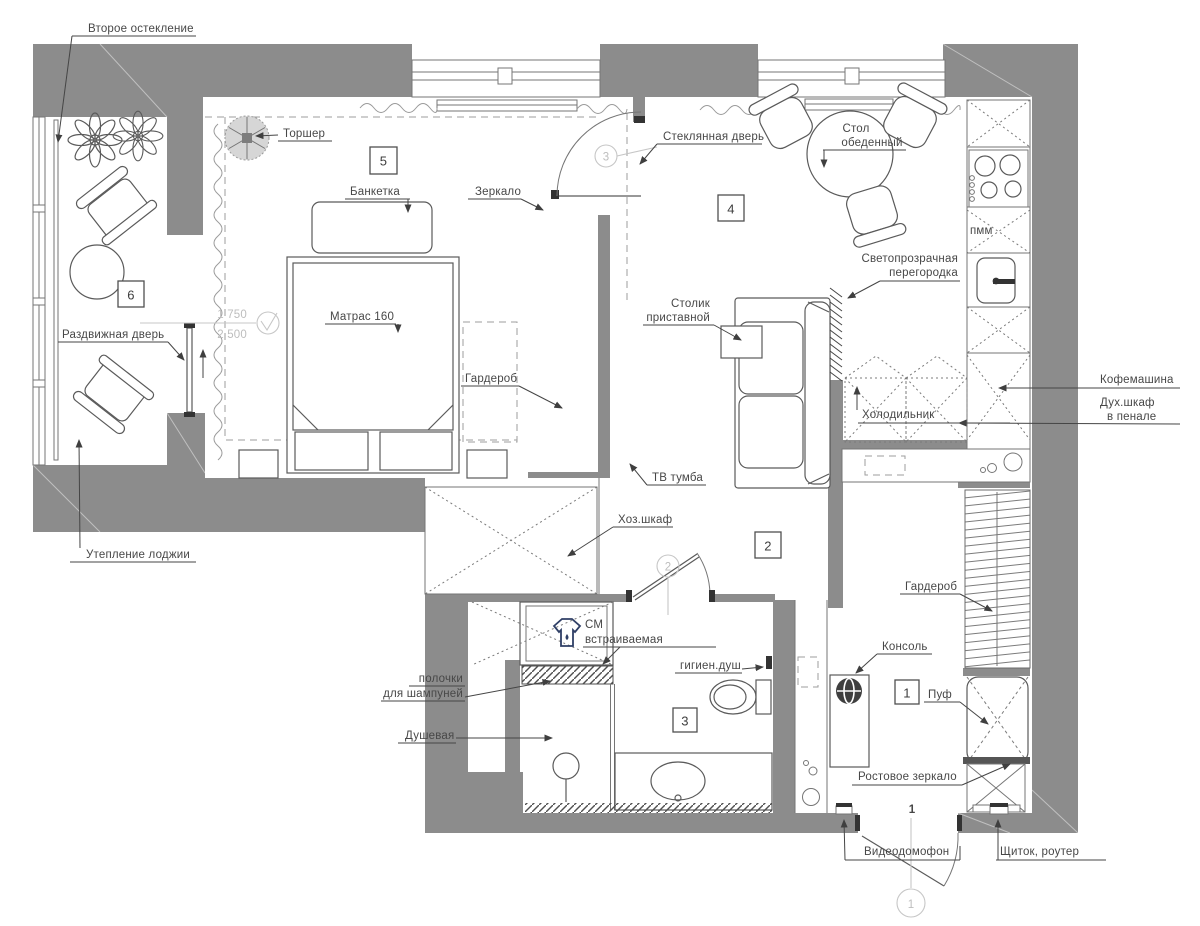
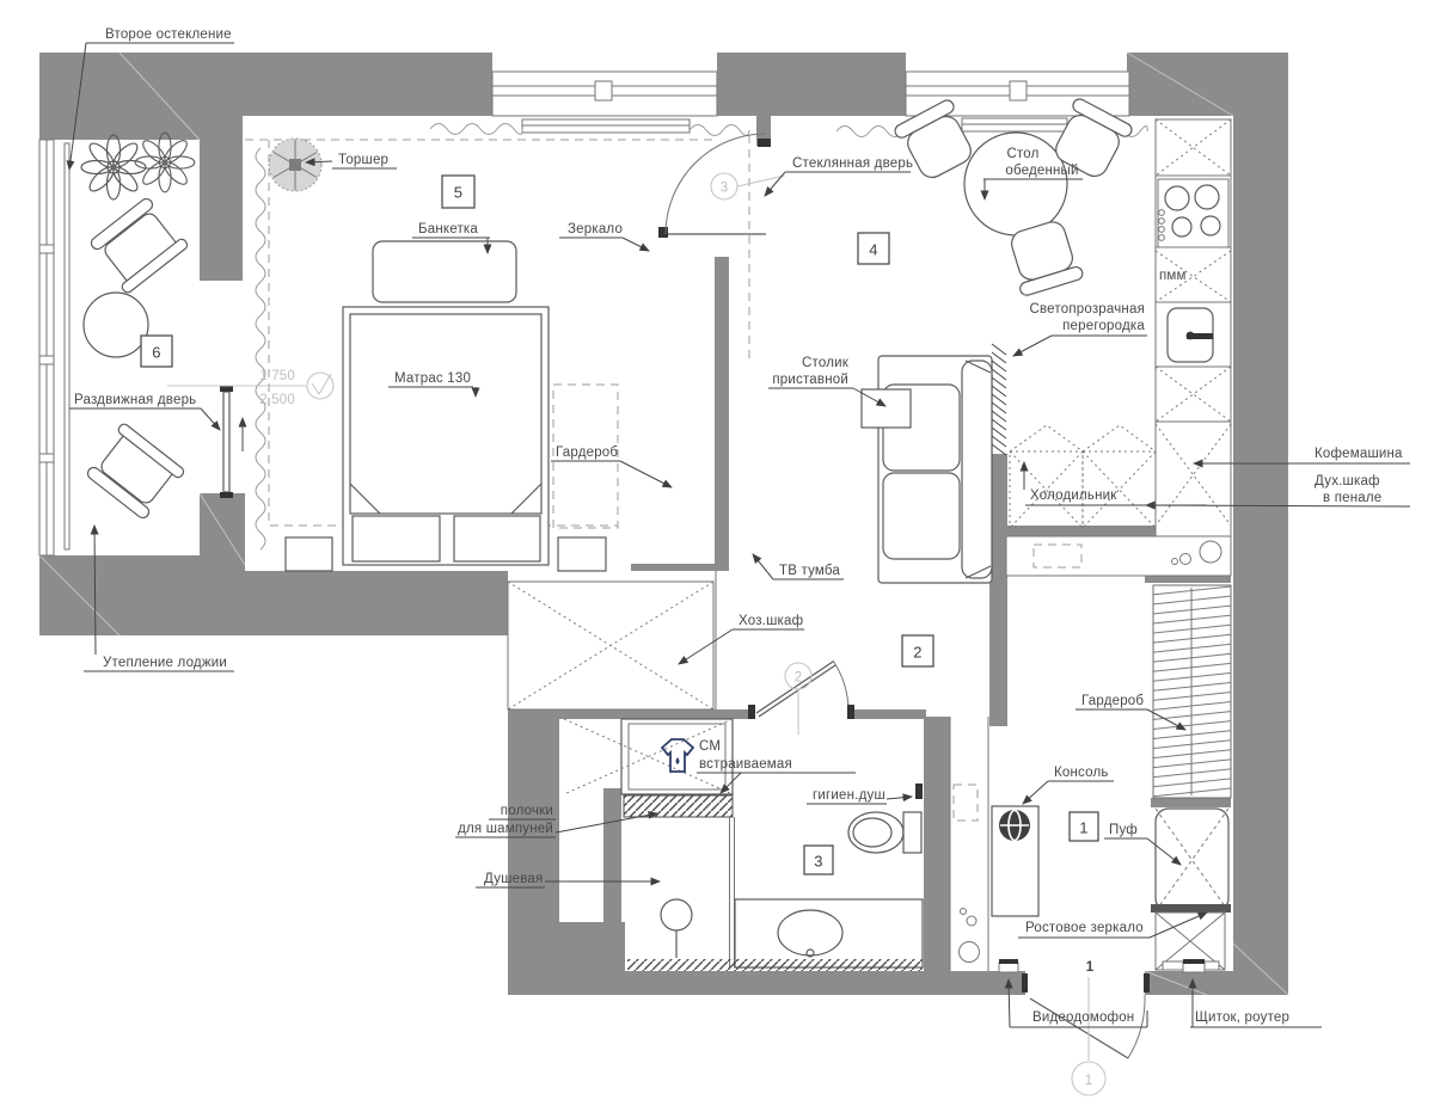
  1 750
  2 500
  пмм
  1
  5
  6
  4
  2
  3
  1
  3
  2
  1
  Второе остекление
  Утепление лоджии
  Раздвижная дверь
  Торшер
  Банкетка
- Матрас 160
+ Матрас 130
  Зеркало
  Гардероб
  Стеклянная дверь
  Стол
  обеденный
  Светопрозрачная
  перегородка
  Столик
  приставной
  Кофемашина
  Дух.шкаф
  в пенале
  Холодильник
  ТВ тумба
  Хоз.шкаф
  СМ
  встраиваемая
  полочки
  для шампуней
  Душевая
  гигиен.душ
  Консоль
  Пуф
  Гардероб
  Ростовое зеркало
  Видеодомофон
  Щиток, роутер
